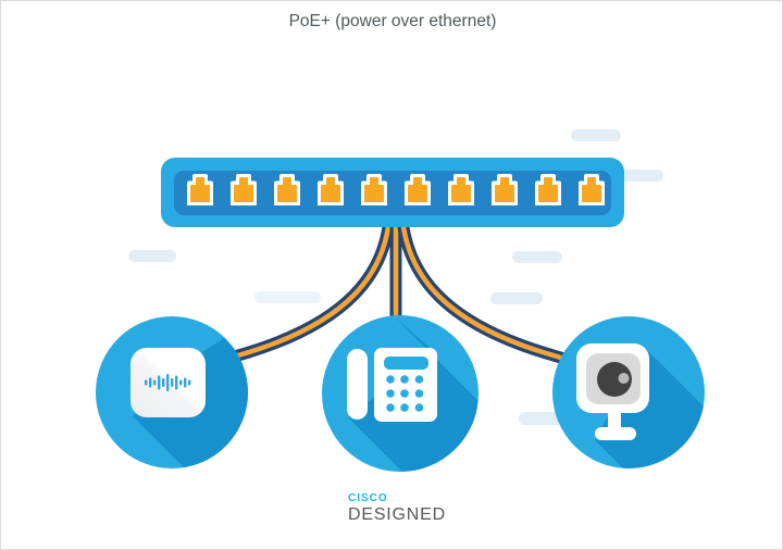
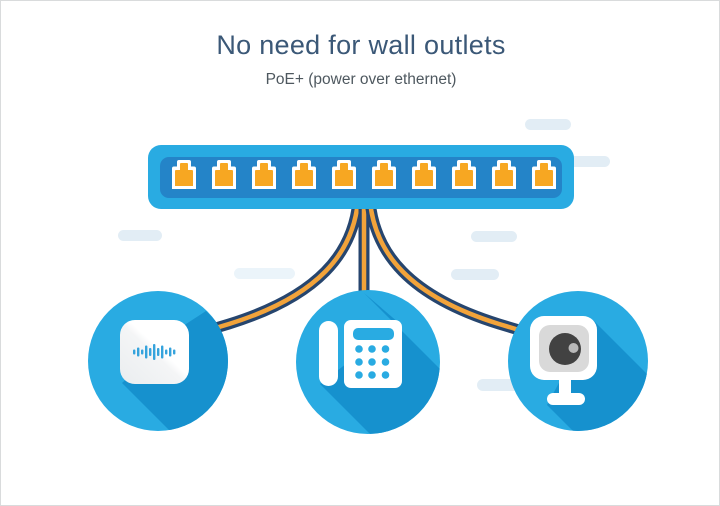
+ No need for wall outlets
  PoE+ (power over ethernet)
- CISCO
- DESIGNED
